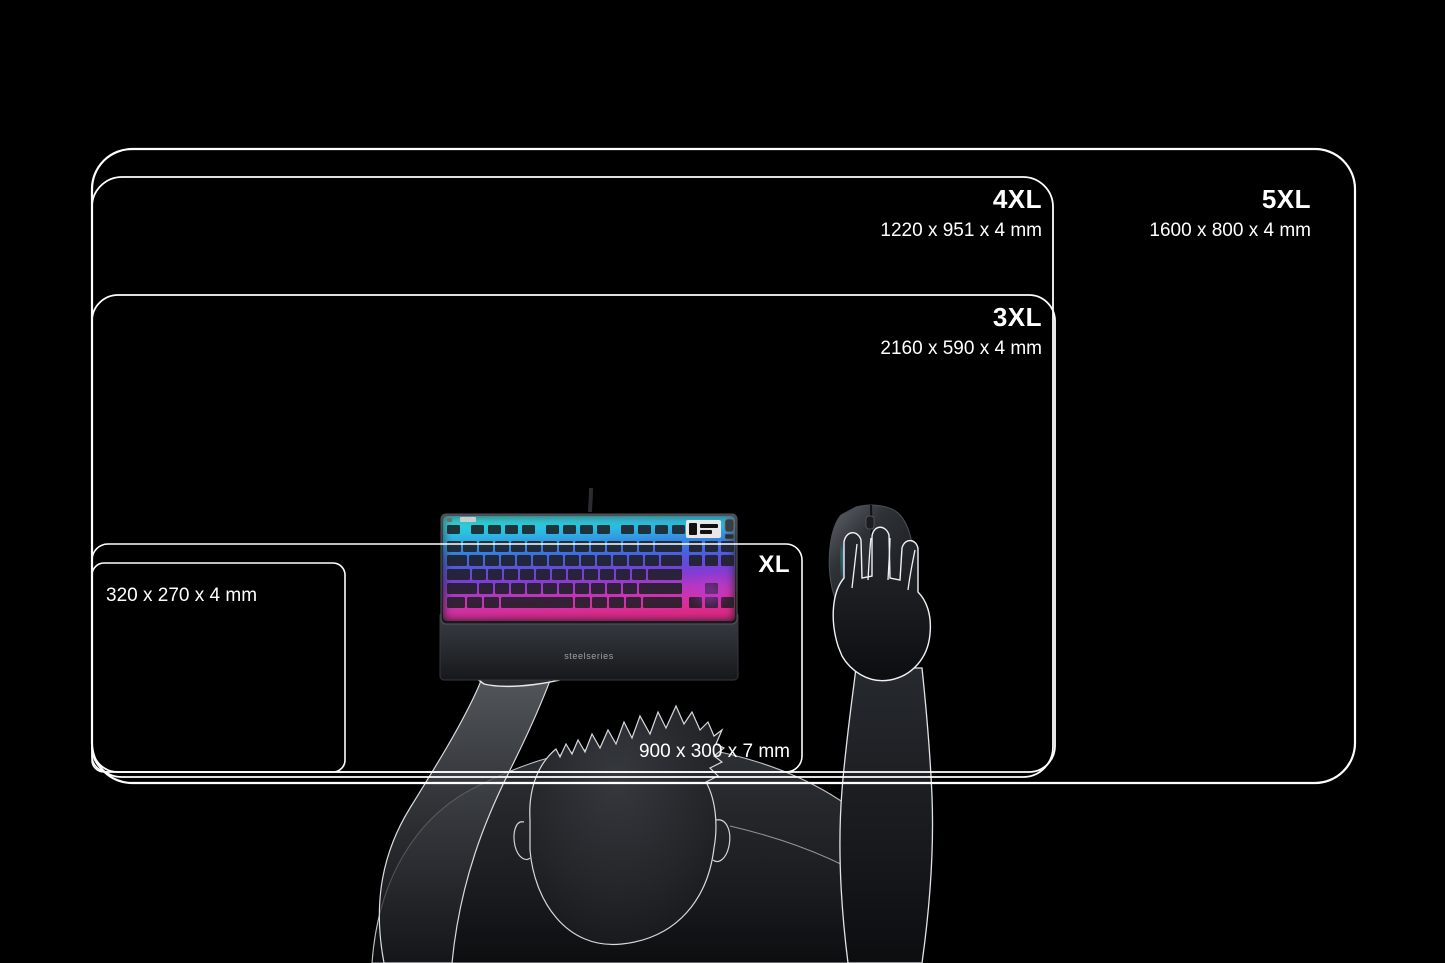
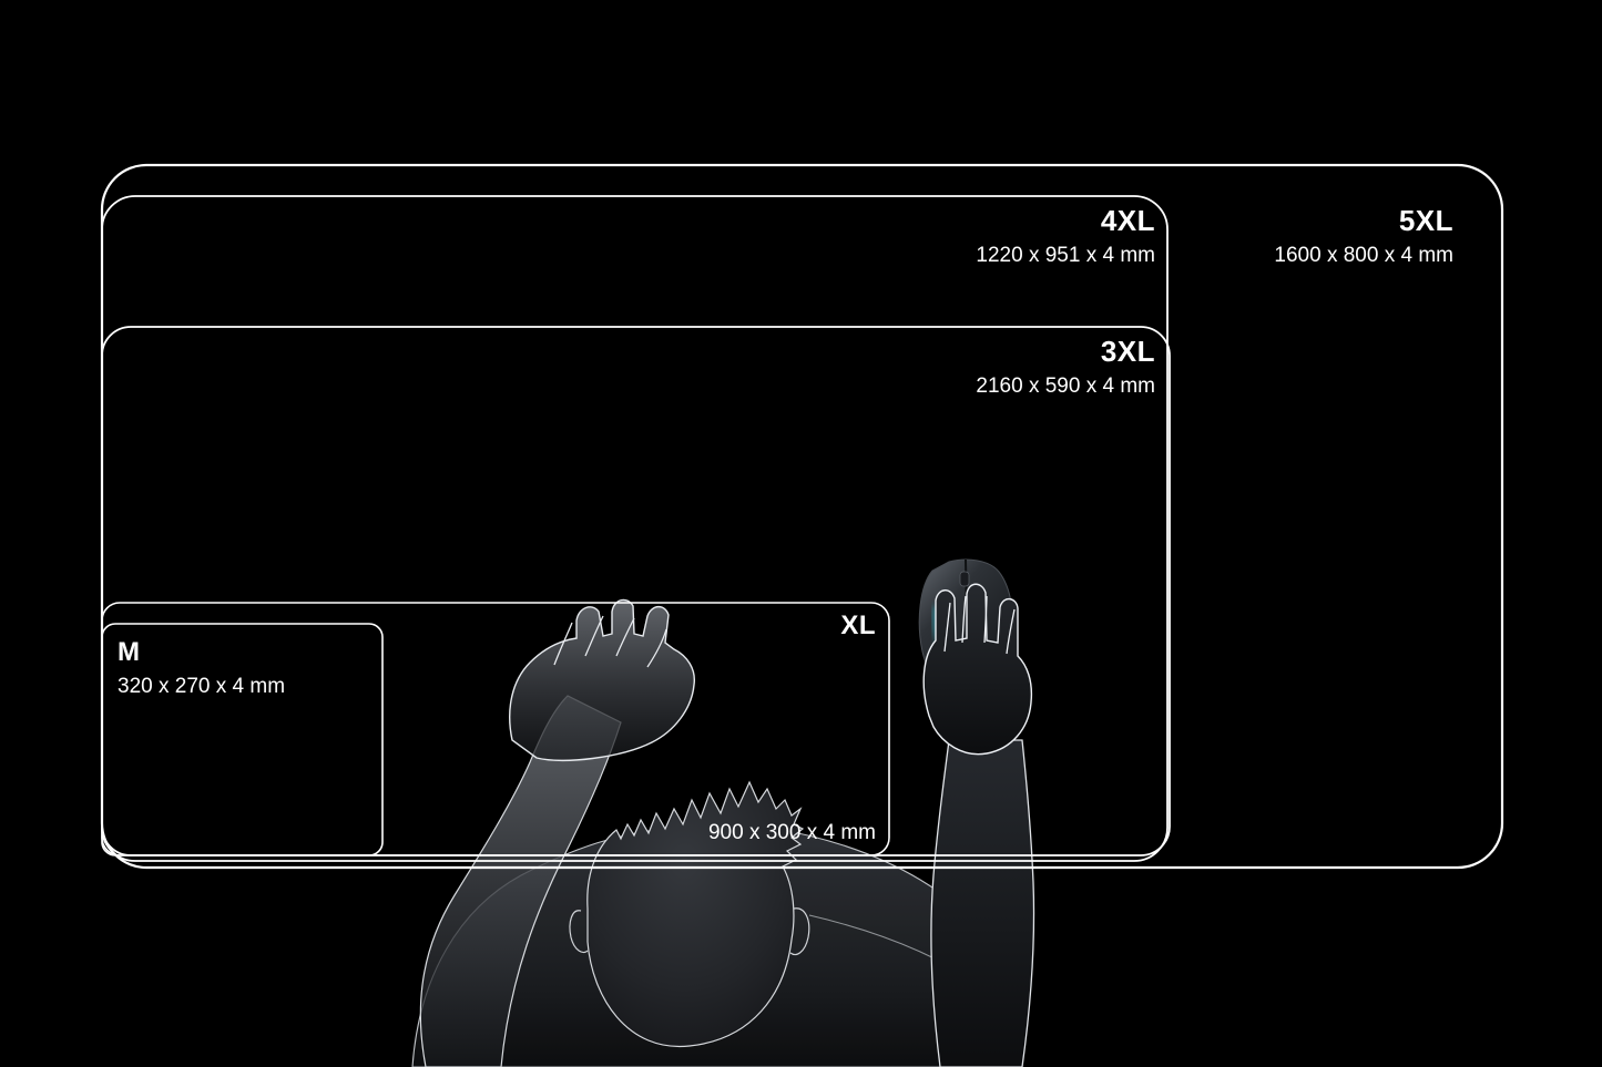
- steelseries
  5XL
  1600 x 800 x 4 mm
  4XL
  1220 x 951 x 4 mm
  3XL
  2160 x 590 x 4 mm
  XL
- 900 x 300 x 7 mm
+ 900 x 300 x 4 mm
+ M
  320 x 270 x 4 mm
